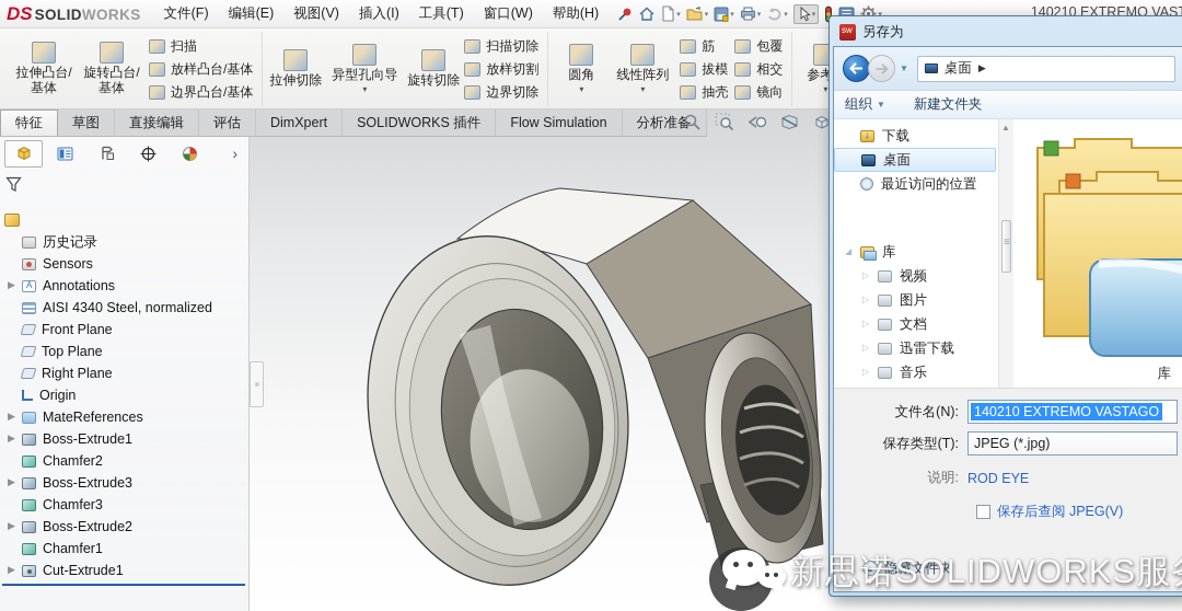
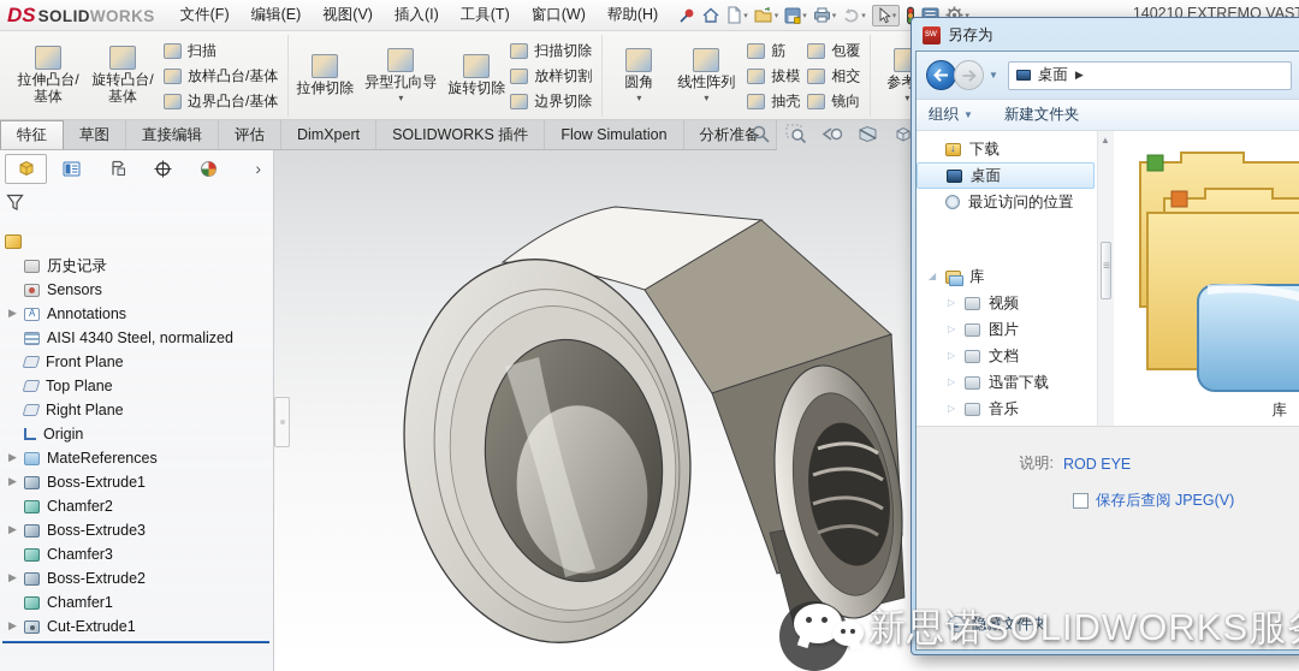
  DS
  SOLID
  WORKS
  文件(F)
  编辑(E)
  视图(V)
  插入(I)
  工具(T)
  窗口(W)
  帮助(H)
  140210 EXTREMO VAS
  拉伸凸台/基体
  旋转凸台/基体
  扫描
  放样凸台/基体
  边界凸台/基体
  拉伸切除
  异型孔向导
  ▾
  旋转切除
  扫描切除
  放样切割
  边界切除
  圆角
  ▾
  线性阵列
  ▾
  筋
  拔模
  抽壳
  包覆
  相交
  镜向
  ▾
  特征
  草图
  直接编辑
  评估
  DimXpert
  SOLIDWORKS 插件
  Flow Simulation
  分析准备
  ›
  历史记录
  Sensors
  ▶
  Annotations
  AISI 4340 Steel, normalized
  Front Plane
  Top Plane
  Right Plane
  Origin
  ▶
  MateReferences
  ▶
  Boss-Extrude1
  Chamfer2
  ▶
  Boss-Extrude3
  Chamfer3
  ▶
  Boss-Extrude2
  Chamfer1
  ▶
  Cut-Extrude1
  另存为
  ▼
  桌面
  ▶
  组织
  ▼
  新建文件夹
  下载
  桌面
  最近访问的位置
  ◢
  库
  ▷
  视频
  ▷
  图片
  ▷
  文档
  ▷
  迅雷下载
  ▷
  音乐
  ▲
  库
- 文件名(N):
- 140210 EXTREMO VASTAGO
- 保存类型(T):
- JPEG (*.jpg)
  说明:
  ROD EYE
  保存后查阅 JPEG(V)
  ▲
  隐藏文件夹
  新思诺SOLIDWORKS服
